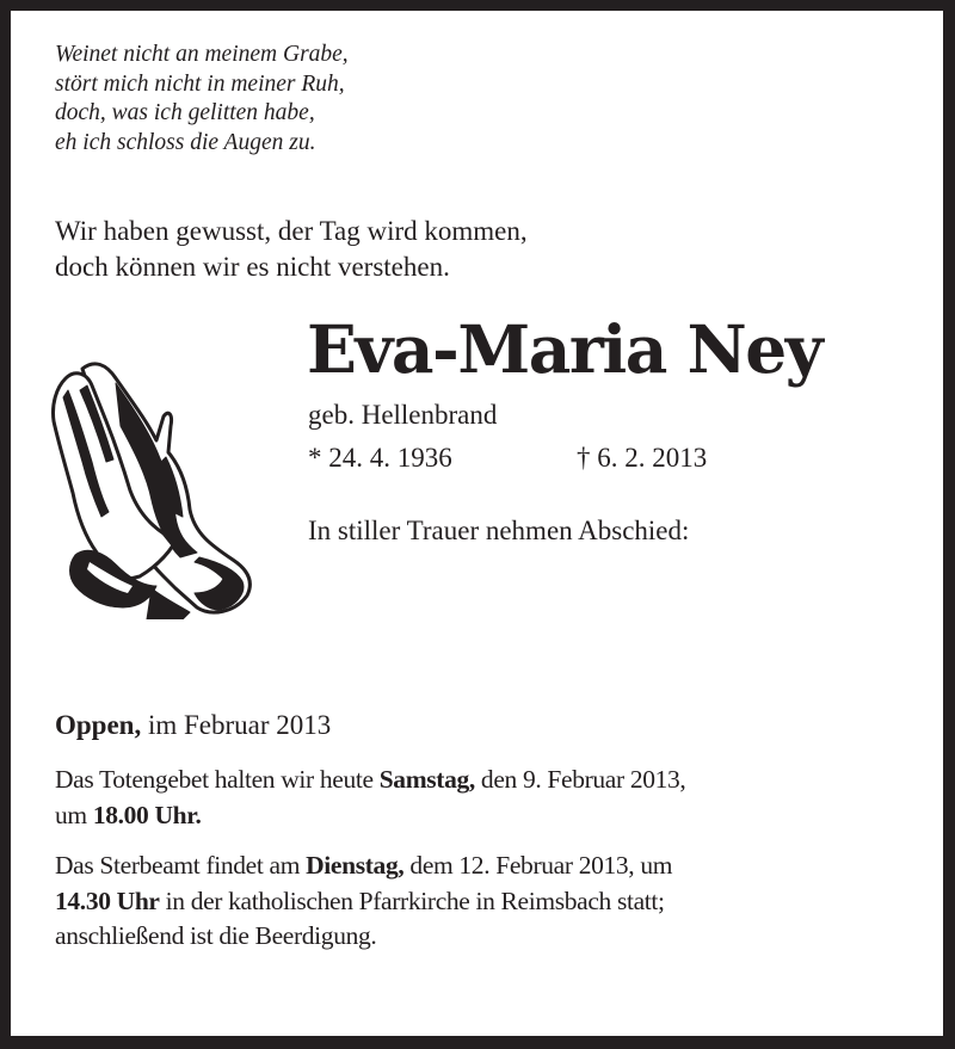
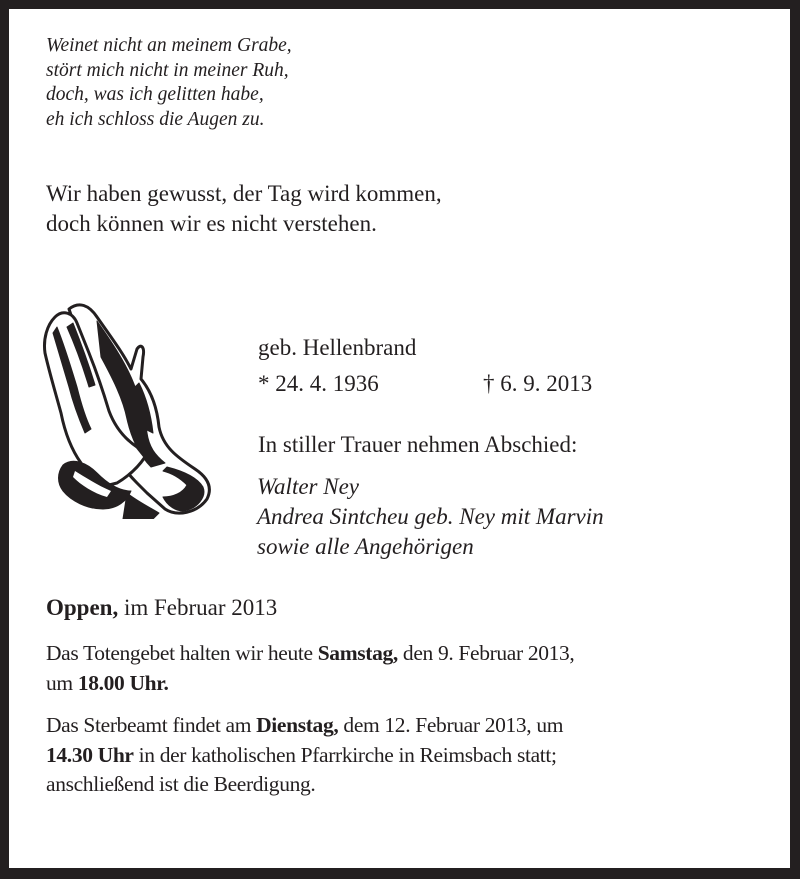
  Weinet nicht an meinem Grabe,
  stört mich nicht in meiner Ruh,
  doch, was ich gelitten habe,
  eh ich schloss die Augen zu.
  Wir haben gewusst, der Tag wird kommen,
  doch können wir es nicht verstehen.
- Eva-Maria Ney
  geb. Hellenbrand
  * 24. 4. 1936
- † 6. 2. 2013
+ † 6. 9. 2013
  In stiller Trauer nehmen Abschied:
+ Walter Ney
+ Andrea Sintcheu geb. Ney mit Marvin
+ sowie alle Angehörigen
  Oppen, im Februar 2013
  Das Totengebet halten wir heute Samstag, den 9. Februar 2013,
  um 18.00 Uhr.
  Das Sterbeamt findet am Dienstag, dem 12. Februar 2013, um
  14.30 Uhr in der katholischen Pfarrkirche in Reimsbach statt;
  anschließend ist die Beerdigung.
